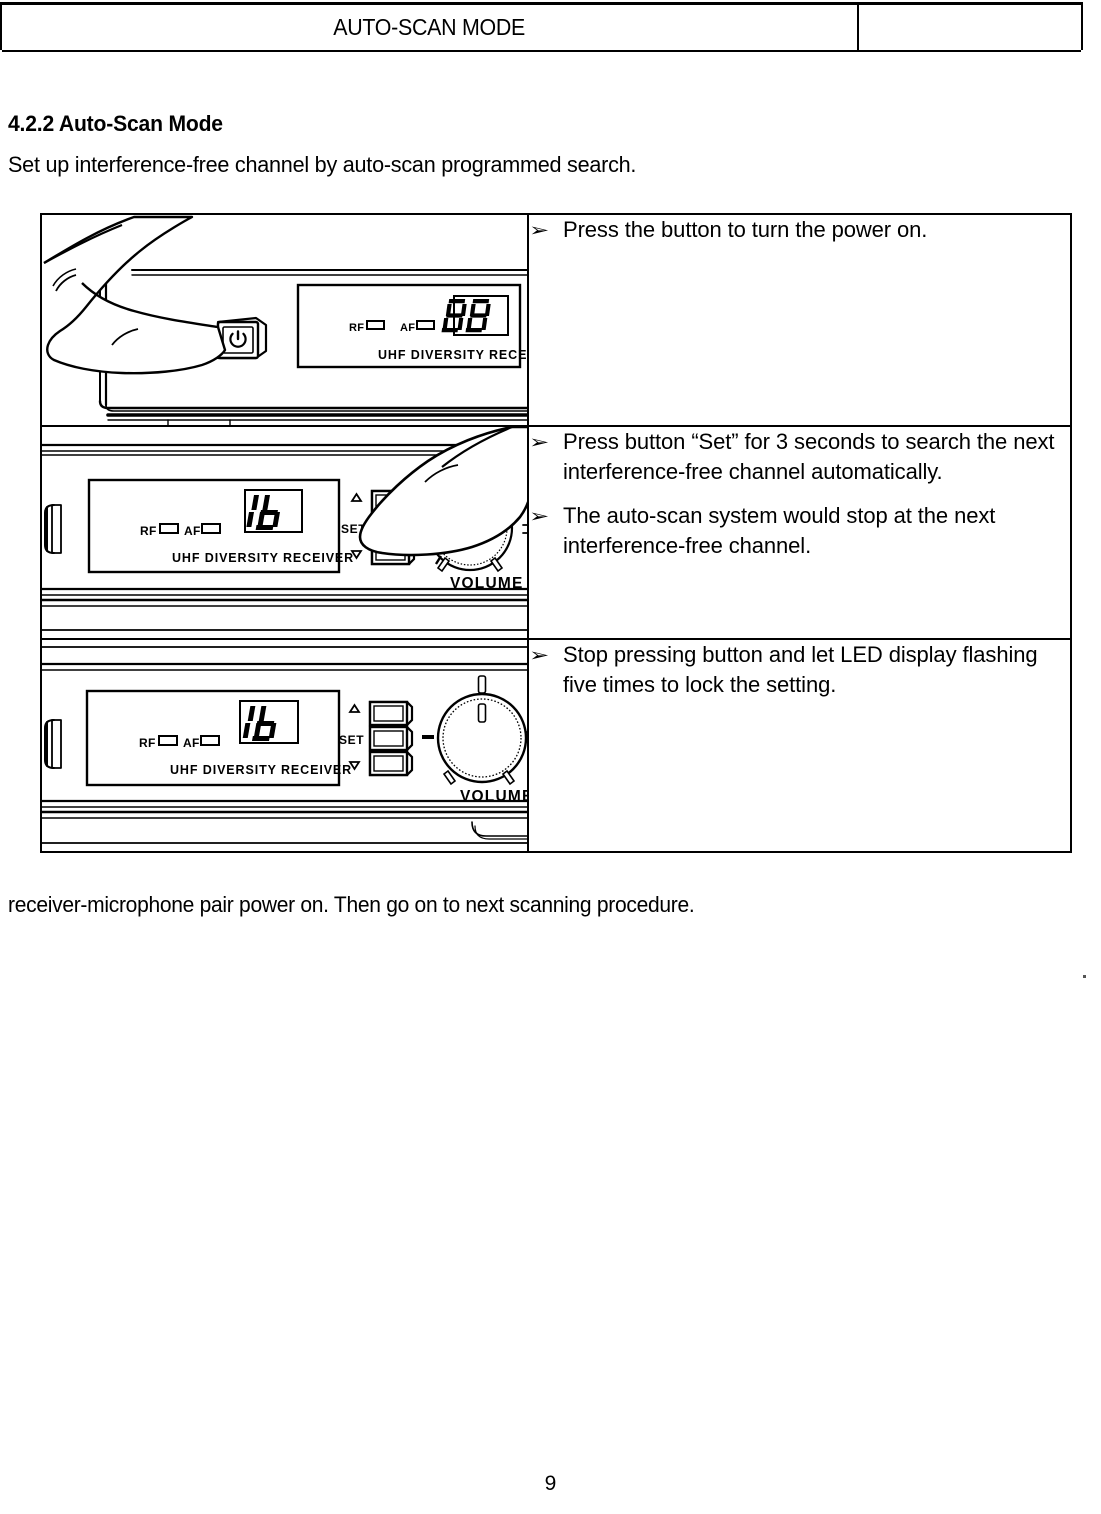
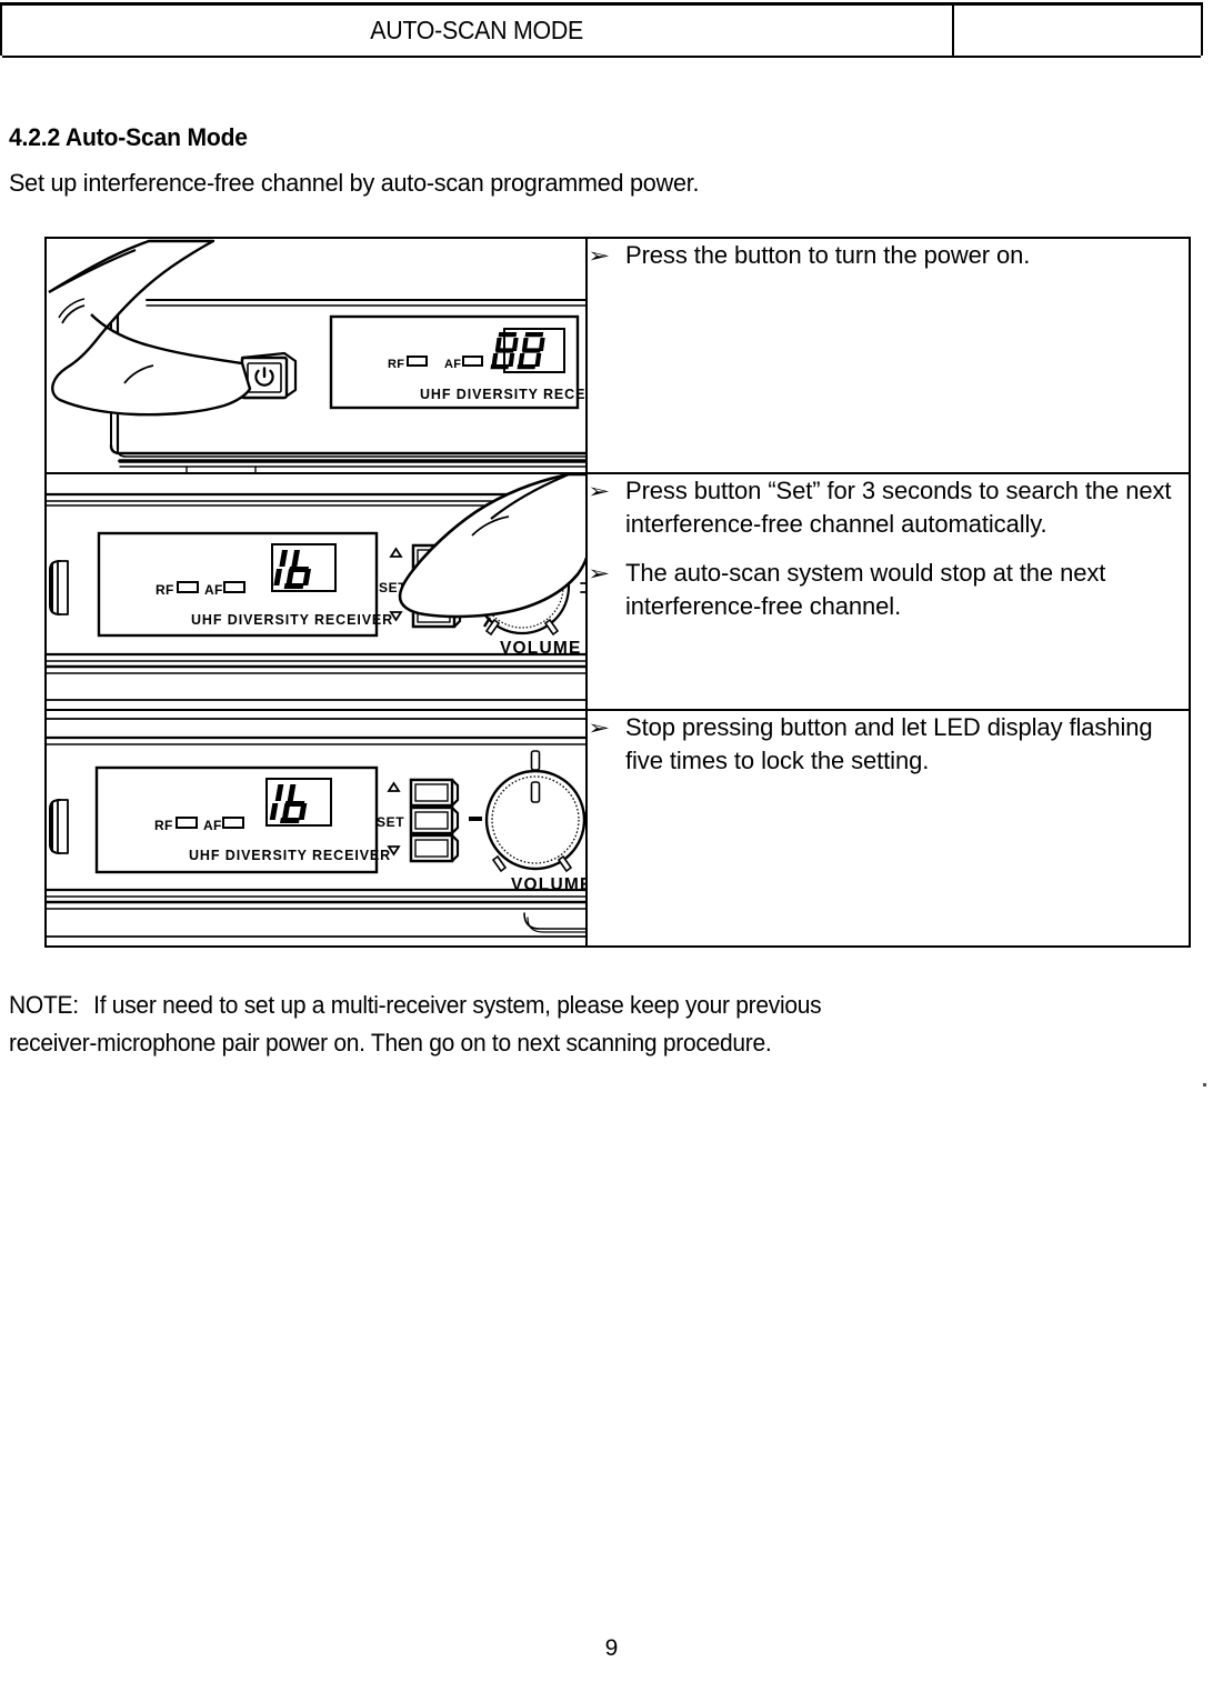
  AUTO-SCAN MODE
  4.2.2 Auto-Scan Mode
- Set up interference-free channel by auto-scan programmed search.
+ Set up interference-free channel by auto-scan programmed power.
  RF AF UHF DIVERSITY RECE	➢ Press the button to turn the power on.
  RF AF UHF DIVERSITY RECEIVER SE VOLUME	➢ Press button “Set” for 3 seconds to search the next interference-free channel automatically. ➢ The auto-scan system would stop at the next interference-free channel.
  RF AF UHF DIVERSITY RECEIVER SET VOLUM	➢ Stop pressing button and let LED display flashing five times to lock the setting.
+ NOTE: If user need to set up a multi-receiver system, please keep your previous
  receiver-microphone pair power on. Then go on to next scanning procedure.
  9
